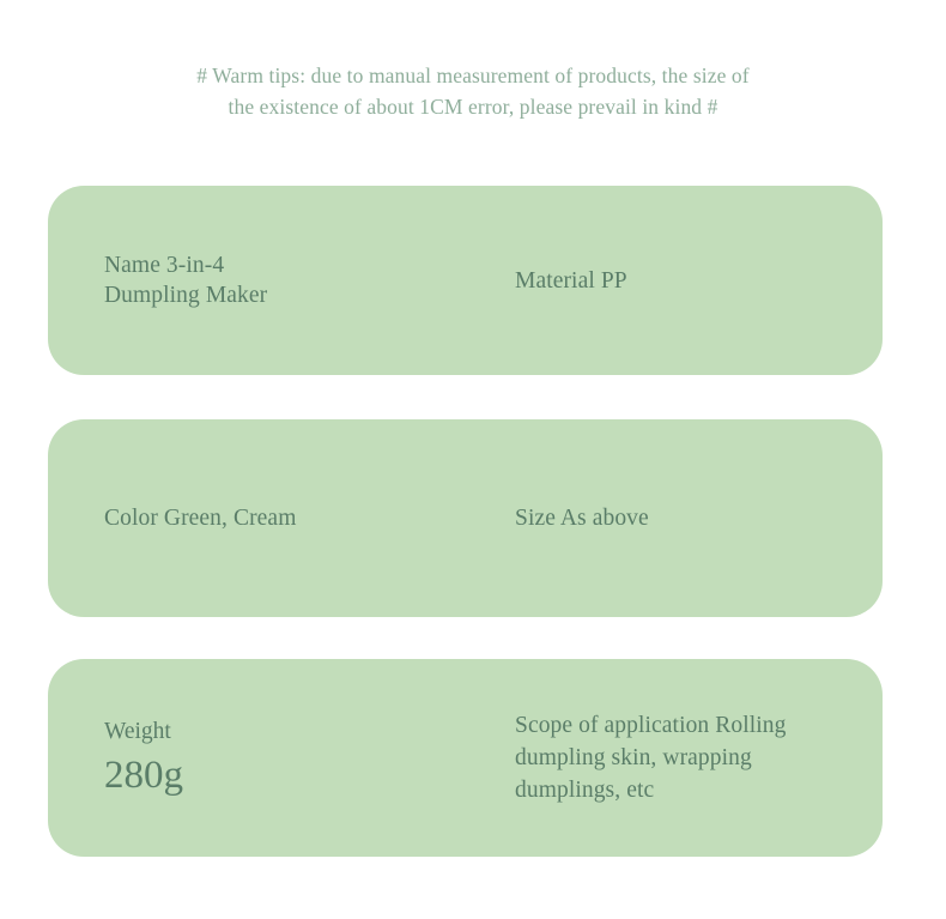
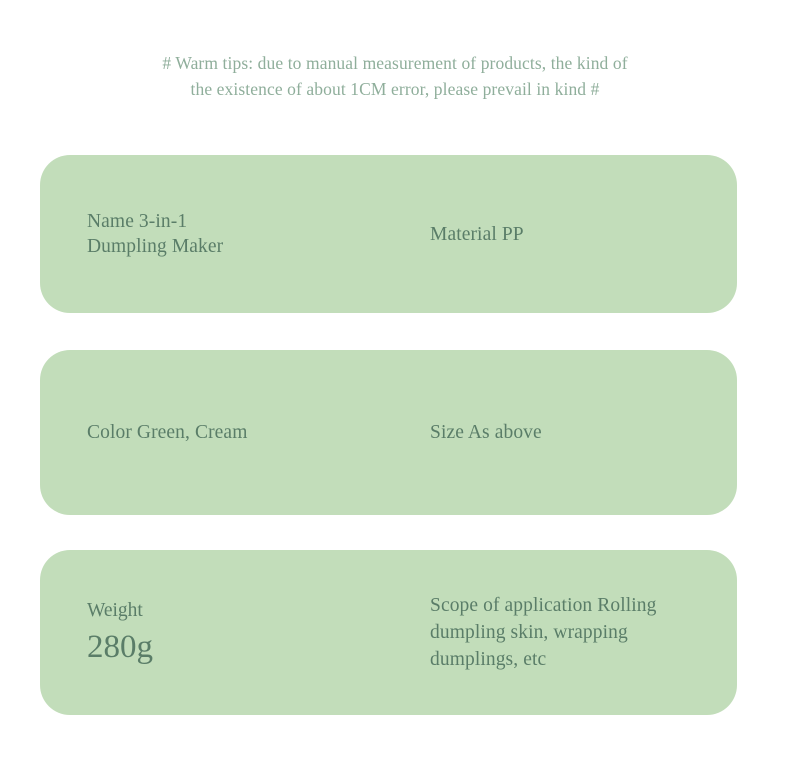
- # Warm tips: due to manual measurement of products, the size of
+ # Warm tips: due to manual measurement of products, the kind of
  the existence of about 1CM error, please prevail in kind #
- Name 3-in-4
+ Name 3-in-1
  Dumpling Maker
  Material PP
  Color Green, Cream
  Size As above
  Weight
  280g
  Scope of application Rolling
  dumpling skin, wrapping
  dumplings, etc
